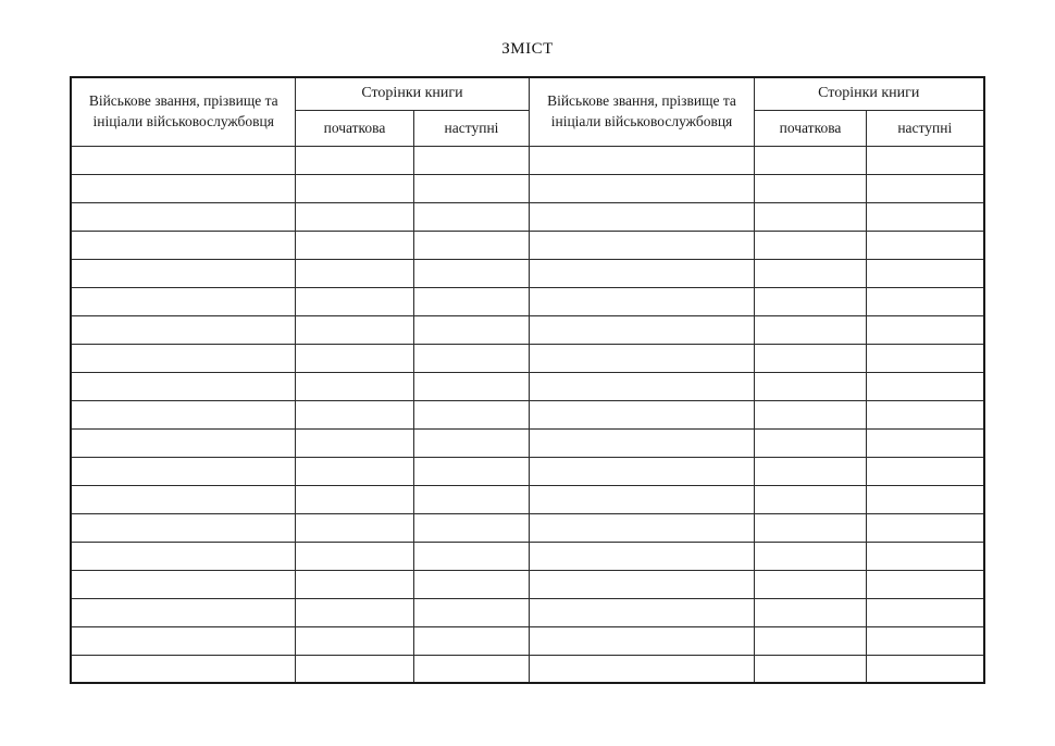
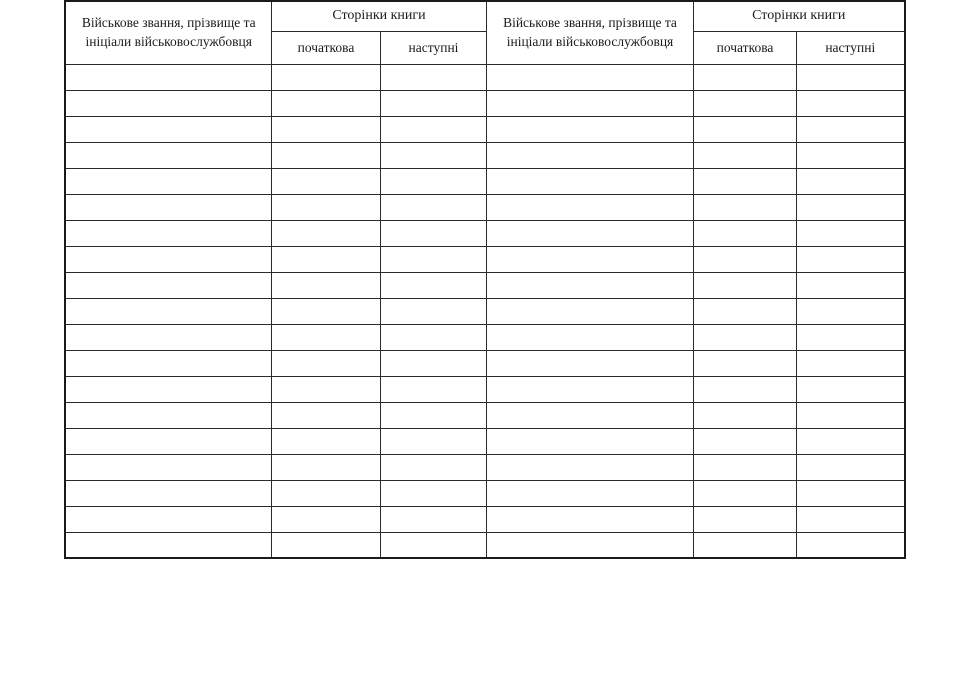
- ЗМІСТ
  Військове звання, прізвище та ініціали військовослужбовця	Сторінки книги	Військове звання, прізвище та ініціали військовослужбовця	Сторінки книги
  початкова	наступні	початкова	наступні
